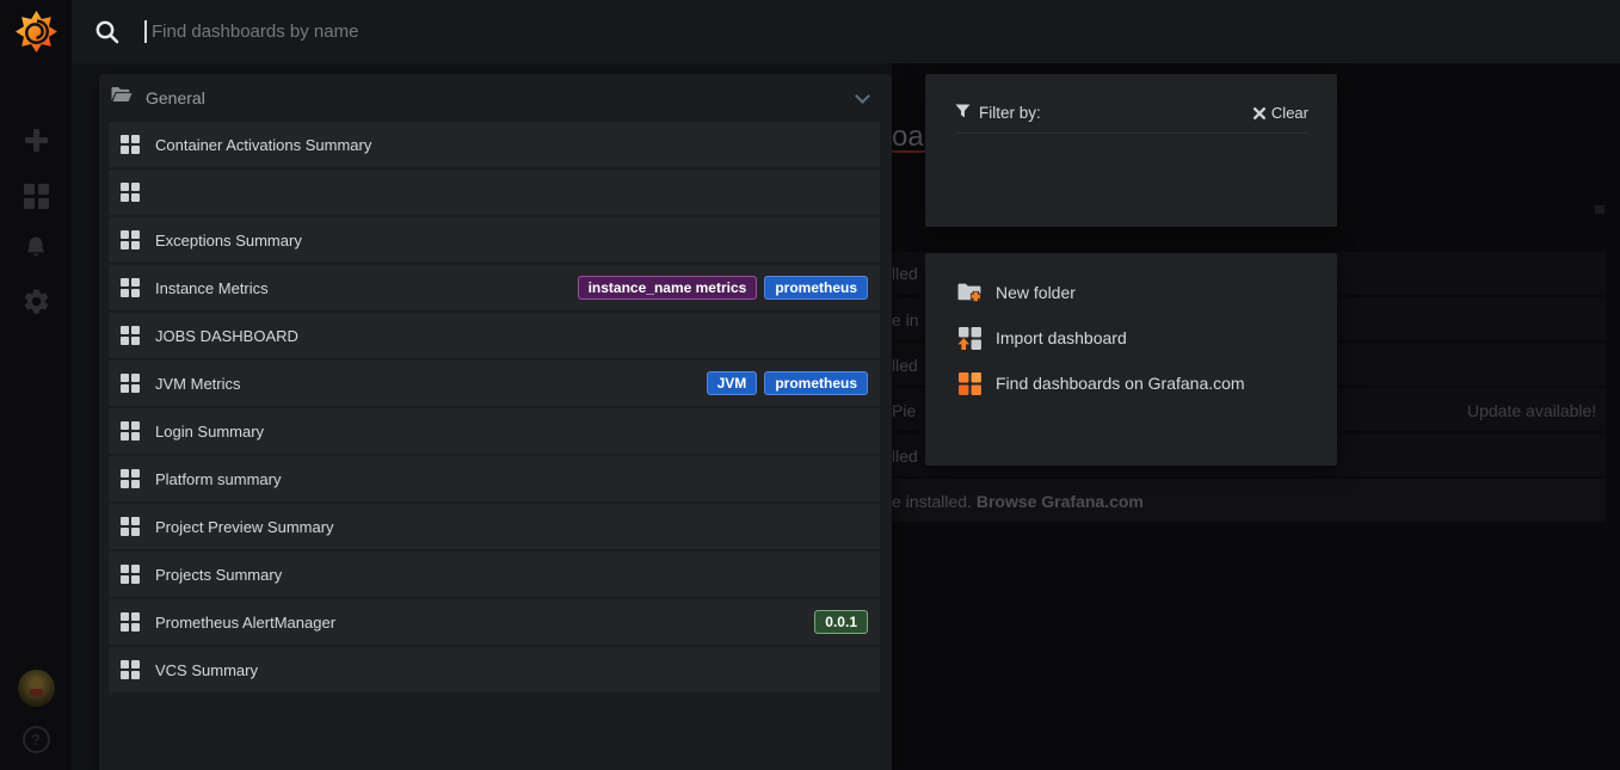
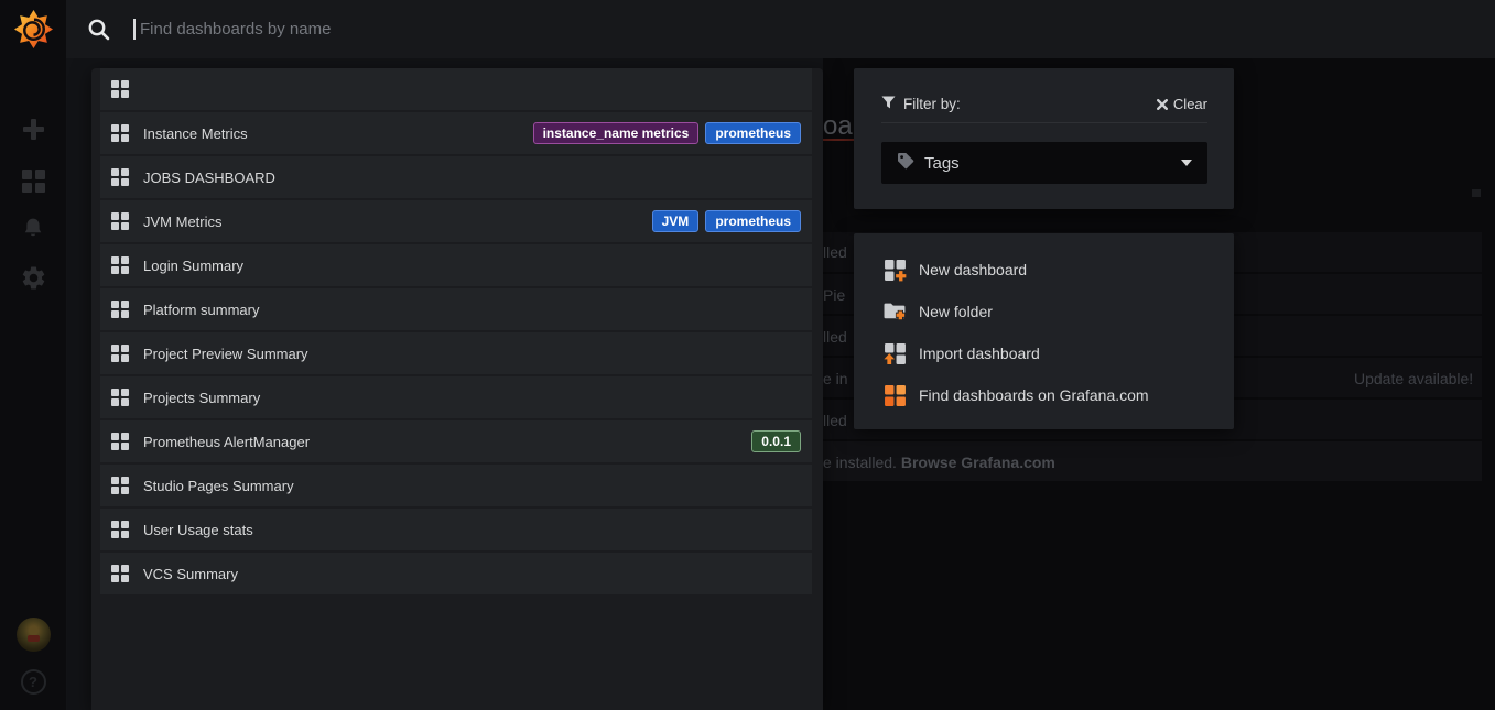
  lled
- e in
+ Pie
  lled
- Pie
+ e in
  lled
  Update available!
  e installed. Browse Grafana.com
- General
- Container Activations Summary
- Exceptions Summary
  Instance Metrics
  instance_name metrics
  prometheus
  JOBS DASHBOARD
  JVM Metrics
  JVM
  prometheus
  Login Summary
  Platform summary
  Project Preview Summary
  Projects Summary
  Prometheus AlertManager
  0.0.1
+ Studio Pages Summary
+ User Usage stats
  VCS Summary
  Filter by:
  Clear
+ Tags
+ New dashboard
  New folder
  Import dashboard
  Find dashboards on Grafana.com
  Find dashboards by name
  ?
